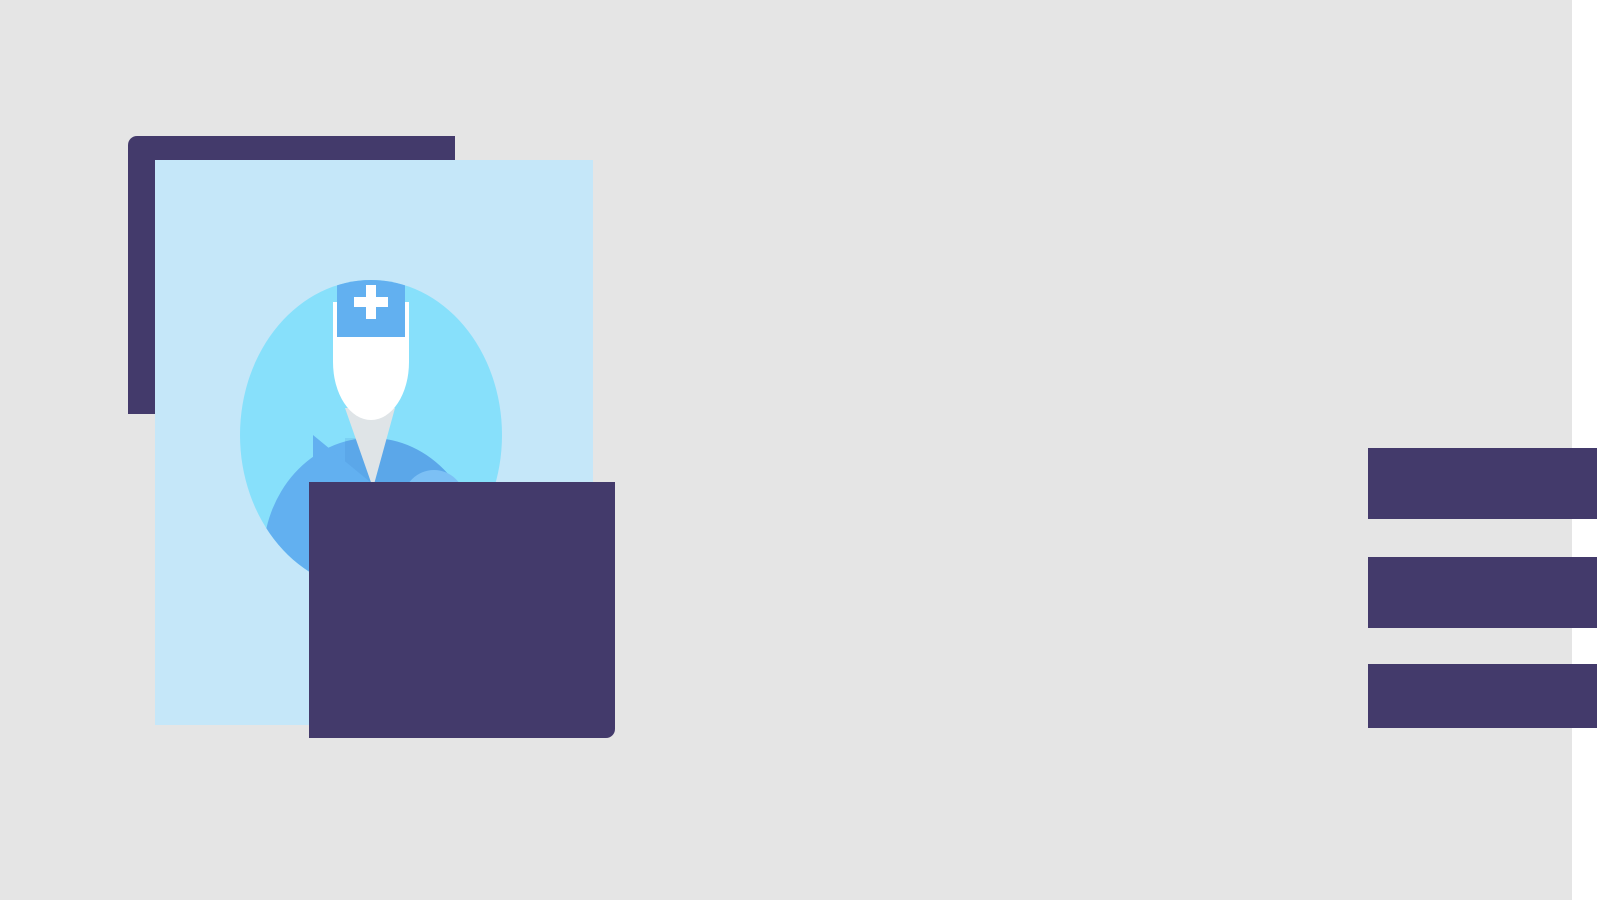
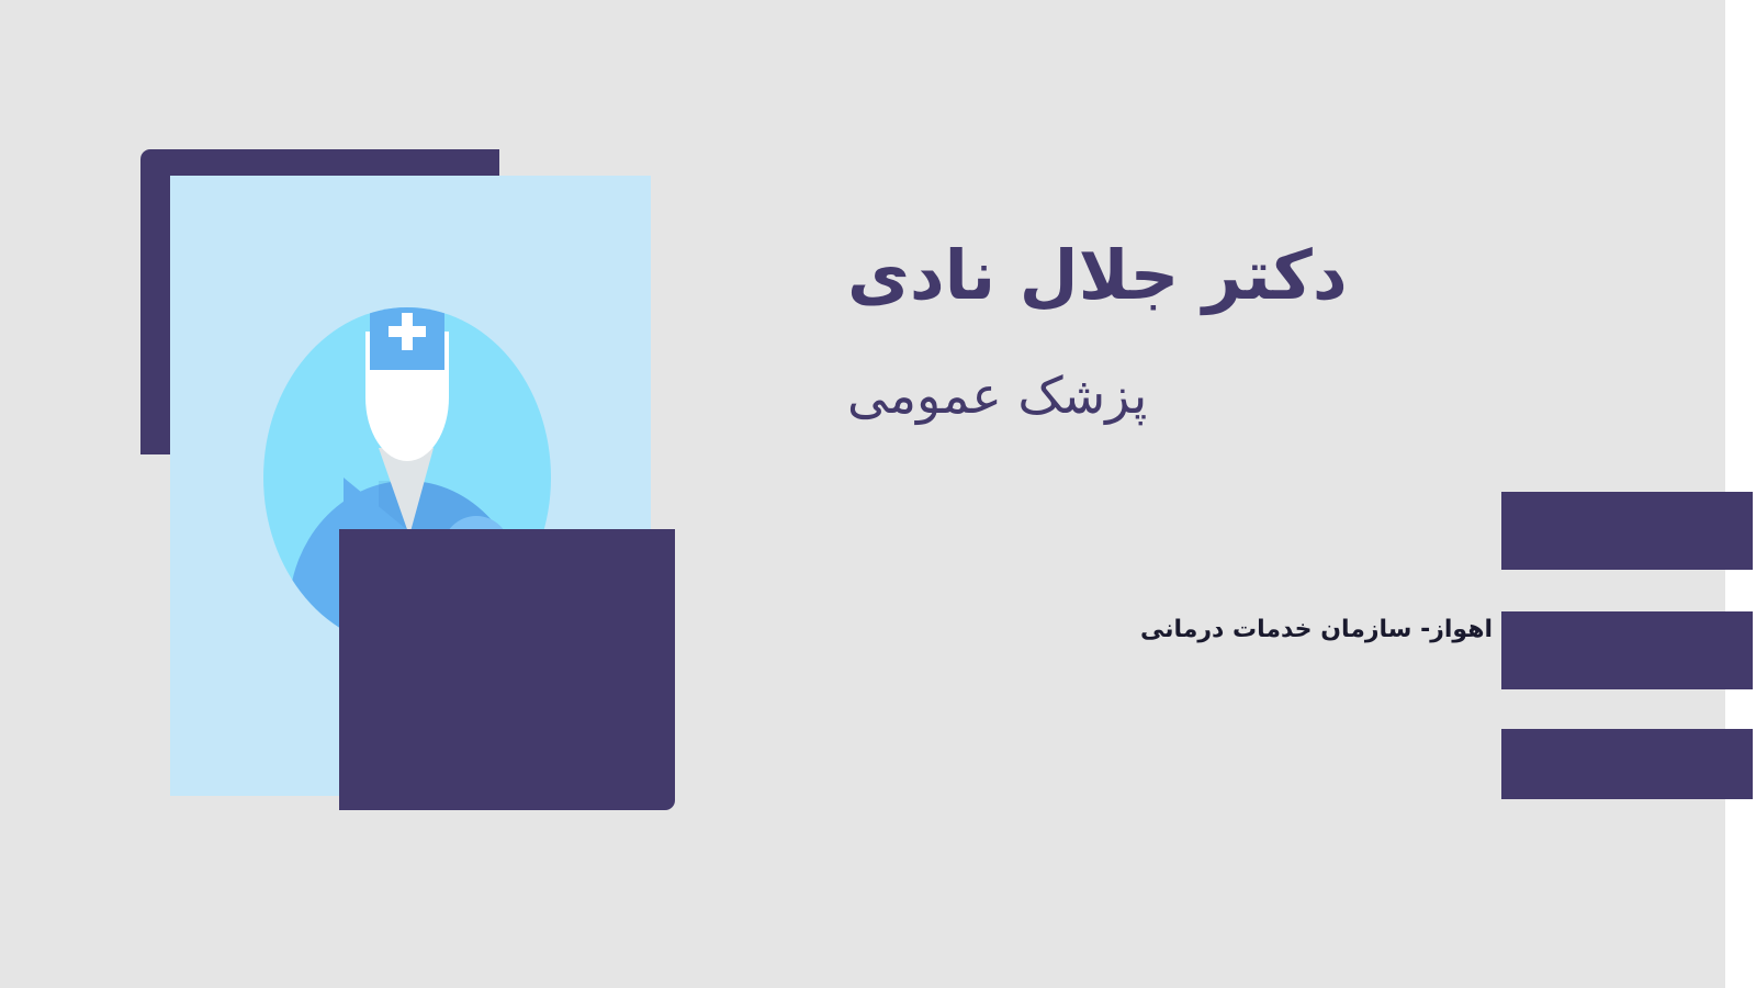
+ دکتر جلال نادی
+ پزشک عمومی
+ اهواز- سازمان خدمات درمانی
